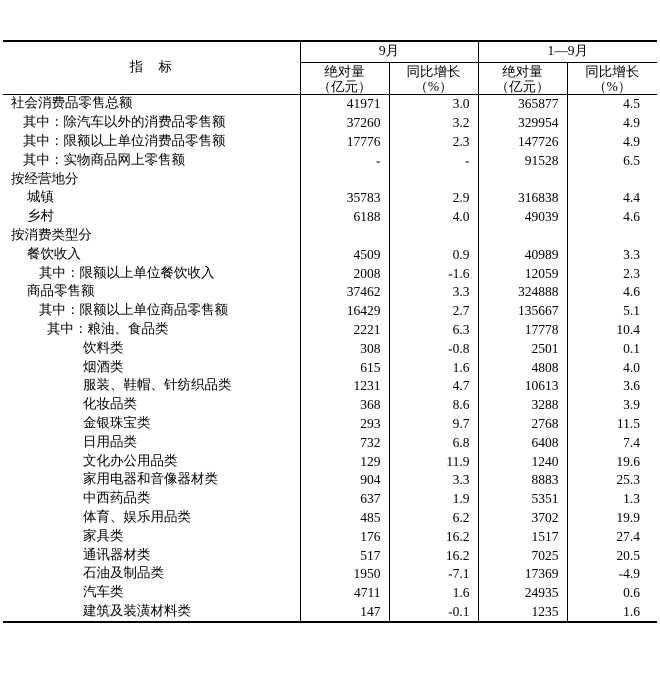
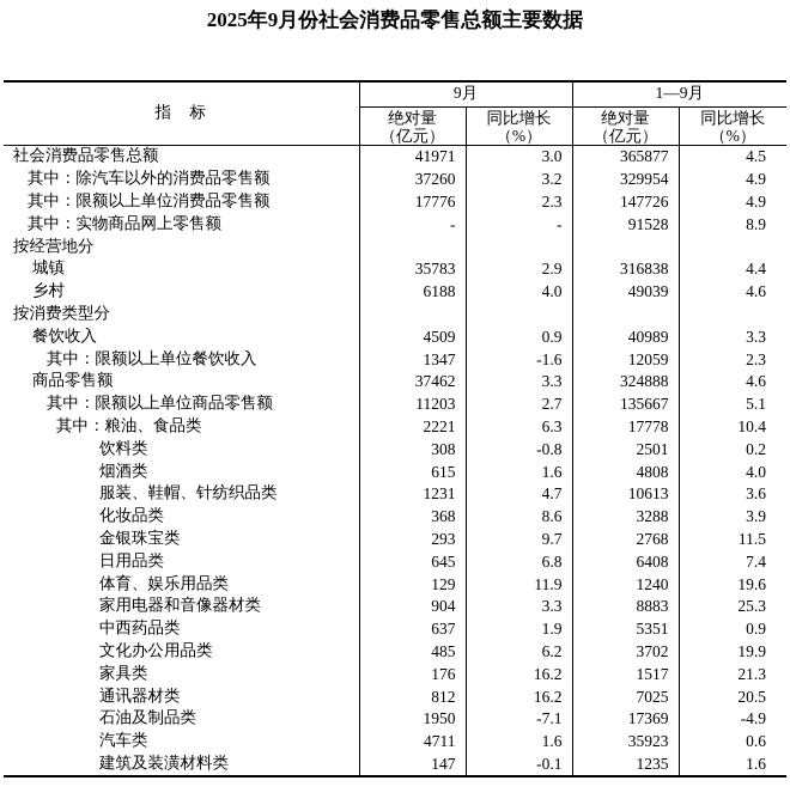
+ 2025年9月份社会消费品零售总额主要数据
  指 标	9月	1—9月
  绝对量 （亿元）	同比增长 （%）	绝对量 （亿元）	同比增长 （%）
  社会消费品零售总额	41971	3.0	365877	4.5
  其中：除汽车以外的消费品零售额	37260	3.2	329954	4.9
  其中：限额以上单位消费品零售额	17776	2.3	147726	4.9
- 其中：实物商品网上零售额	-	-	91528	6.5
+ 其中：实物商品网上零售额	-	-	91528	8.9
  按经营地分
  城镇	35783	2.9	316838	4.4
  乡村	6188	4.0	49039	4.6
  按消费类型分
  餐饮收入	4509	0.9	40989	3.3
- 其中：限额以上单位餐饮收入	2008	-1.6	12059	2.3
+ 其中：限额以上单位餐饮收入	1347	-1.6	12059	2.3
  商品零售额	37462	3.3	324888	4.6
- 其中：限额以上单位商品零售额	16429	2.7	135667	5.1
+ 其中：限额以上单位商品零售额	11203	2.7	135667	5.1
  其中：粮油、食品类	2221	6.3	17778	10.4
- 饮料类	308	-0.8	2501	0.1
+ 饮料类	308	-0.8	2501	0.2
  烟酒类	615	1.6	4808	4.0
  服装、鞋帽、针纺织品类	1231	4.7	10613	3.6
  化妆品类	368	8.6	3288	3.9
  金银珠宝类	293	9.7	2768	11.5
- 日用品类	732	6.8	6408	7.4
+ 日用品类	645	6.8	6408	7.4
- 文化办公用品类	129	11.9	1240	19.6
+ 体育、娱乐用品类	129	11.9	1240	19.6
  家用电器和音像器材类	904	3.3	8883	25.3
- 中西药品类	637	1.9	5351	1.3
+ 中西药品类	637	1.9	5351	0.9
- 体育、娱乐用品类	485	6.2	3702	19.9
+ 文化办公用品类	485	6.2	3702	19.9
- 家具类	176	16.2	1517	27.4
+ 家具类	176	16.2	1517	21.3
- 通讯器材类	517	16.2	7025	20.5
+ 通讯器材类	812	16.2	7025	20.5
  石油及制品类	1950	-7.1	17369	-4.9
- 汽车类	4711	1.6	24935	0.6
+ 汽车类	4711	1.6	35923	0.6
  建筑及装潢材料类	147	-0.1	1235	1.6
